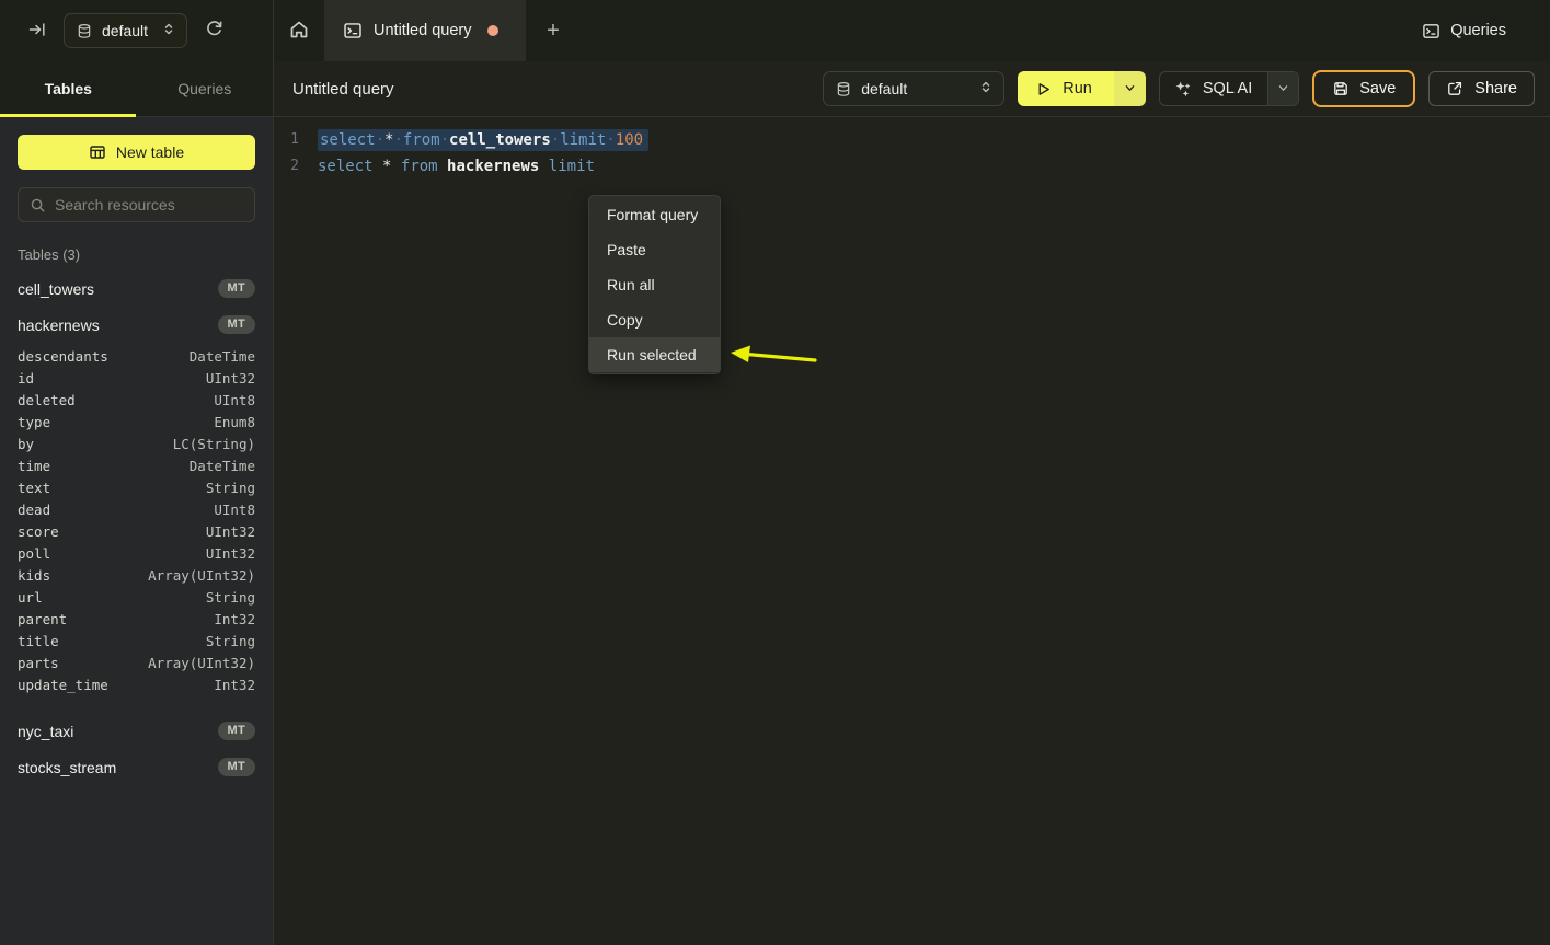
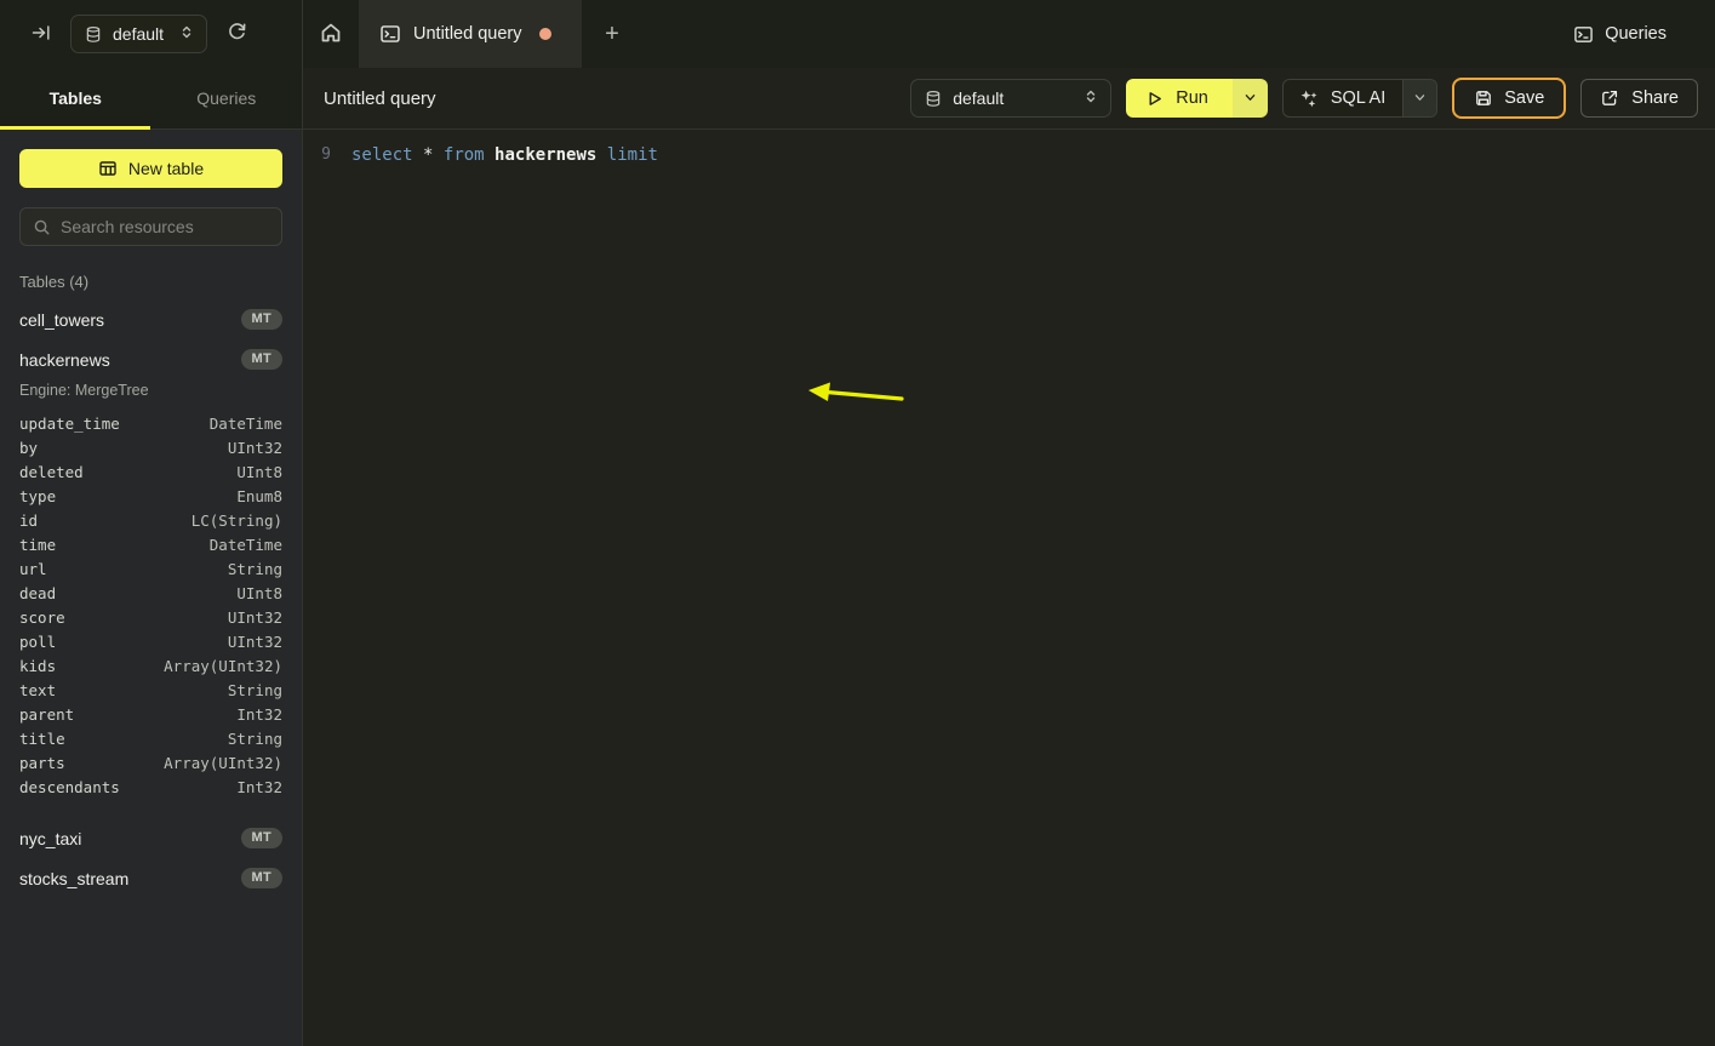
  default
  Untitled query
  +
  Queries
  Tables
  Queries
  New table
  Search resources
- Tables (3)
+ Tables (4)
  cell_towers
  MT
  hackernews
  MT
+ Engine: MergeTree
- descendants
+ update_time
  DateTime
- id
+ by
  UInt32
  deleted
  UInt8
  type
  Enum8
- by
+ id
  LC(String)
  time
  DateTime
- text
+ url
  String
  dead
  UInt8
  score
  UInt32
  poll
  UInt32
  kids
  Array(UInt32)
- url
+ text
  String
  parent
  Int32
  title
  String
  parts
  Array(UInt32)
- update_time
+ descendants
  Int32
  nyc_taxi
  MT
  stocks_stream
  MT
  Untitled query
  default
  Run
  SQL AI
  Save
  Share
- 1
- select·*·from·cell_towers·limit·100
- 2
+ 9
  select * from hackernews limit
- Format query
- Paste
- Run all
- Copy
- Run selected
